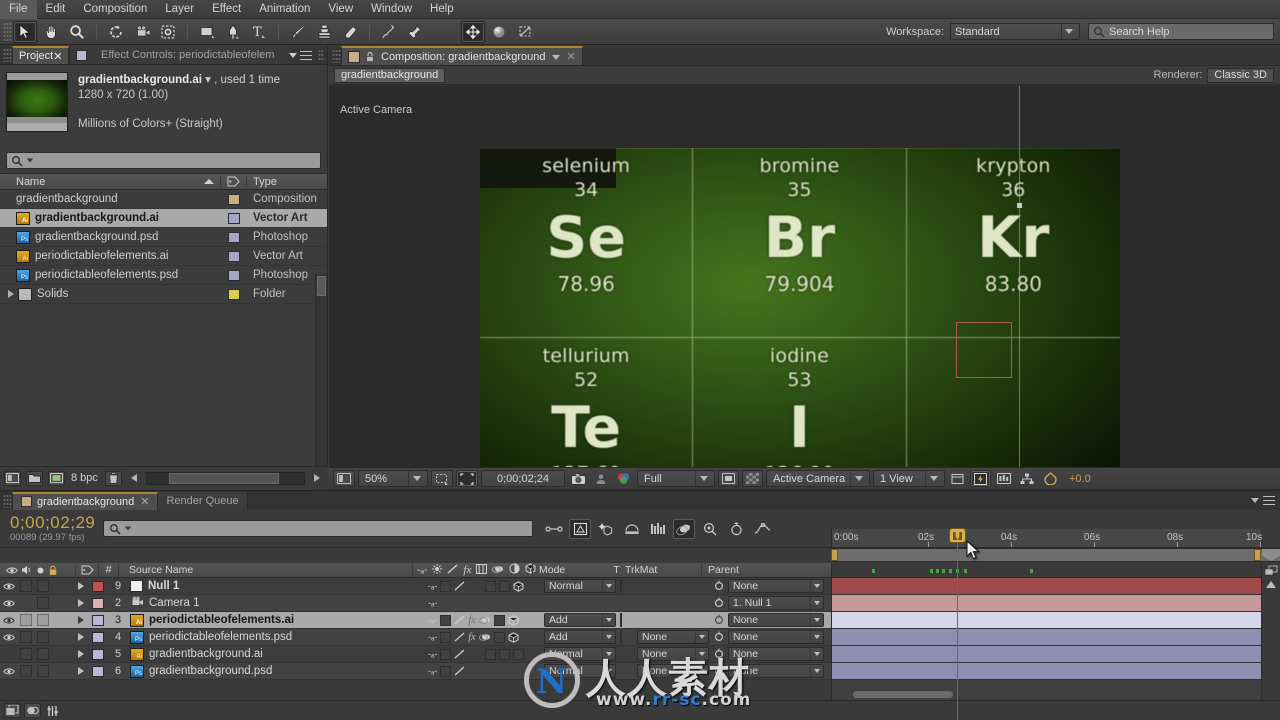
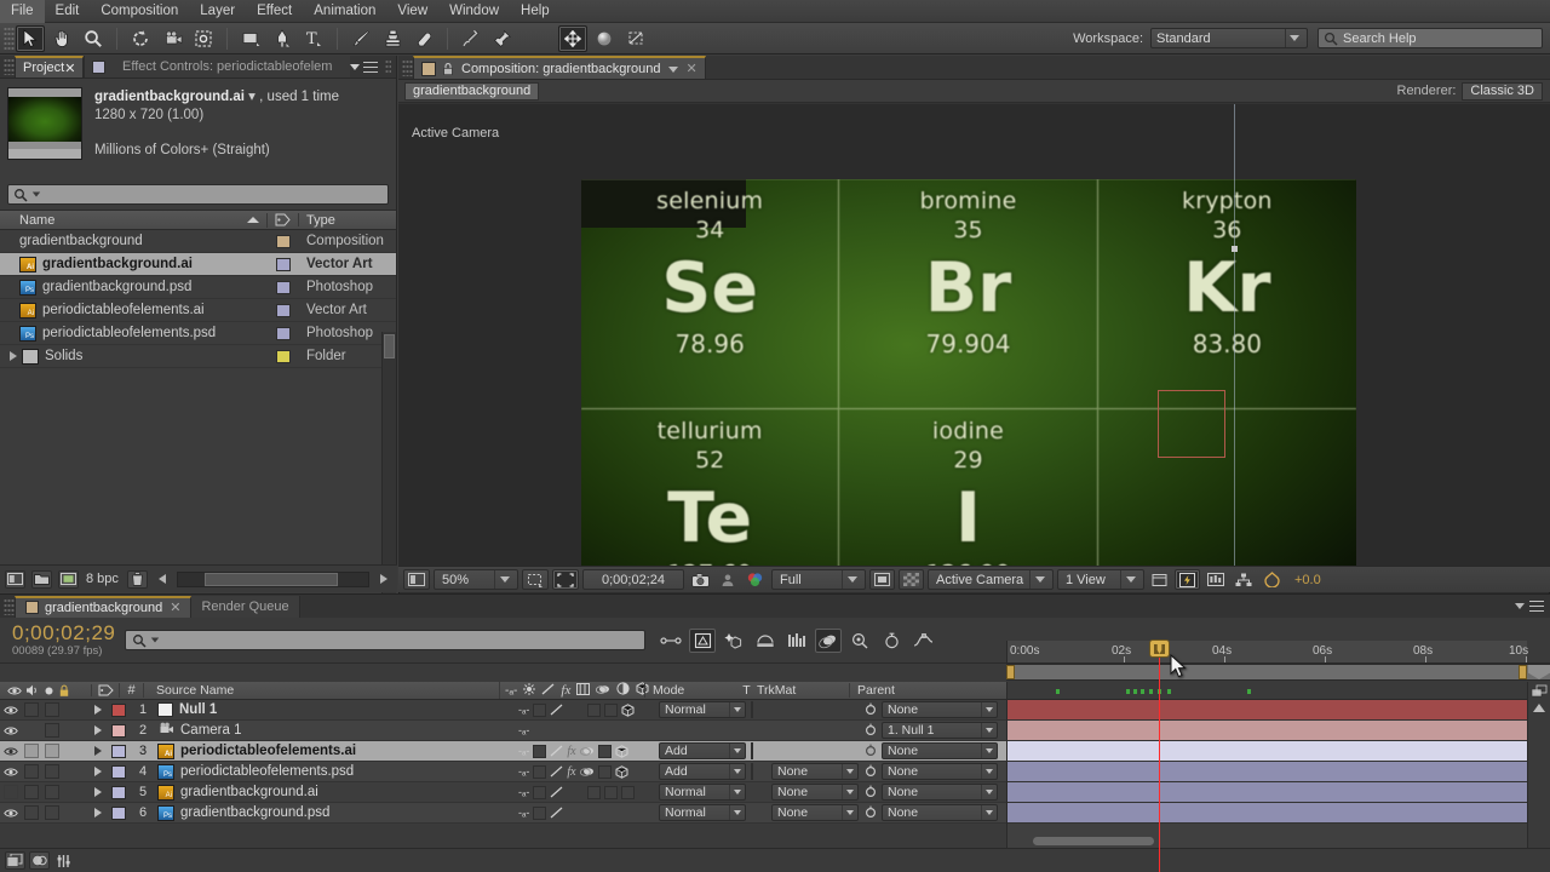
  File
  Edit
  Composition
  Layer
  Effect
  Animation
  View
  Window
  Help
  T
  Workspace:
  Standard
  Search Help
  Project
  ✕
  Effect Controls: periodictableofelem
  gradientbackground.ai ▾ , used 1 time
  1280 x 720 (1.00)
  Millions of Colors+ (Straight)
  Name
  Type
  gradientbackground
  Composition
  gradientbackground.ai
  Vector Art
  gradientbackground.psd
  Photoshop
  periodictableofelements.ai
  Vector Art
  periodictableofelements.psd
  Photoshop
  Solids
  Folder
  8 bpc
  Composition: gradientbackground
  ✕
  gradientbackground
  Renderer:
  Classic 3D
  Active Camera
  selenium
  34
  Se
  78.96
  bromine
  35
  Br
  79.904
  krypton
  36
  Kr
  83.80
  tellurium
  52
  Te
  iodine
- 53
+ 29
  I
  50%
  0;00;02;24
  Full
  Active Camera
  1 View
  +0.0
  gradientbackground
  ✕
  Render Queue
  0;00;02;29
  00089 (29.97 fps)
  0:00s
  02s
  04s
  06s
  08s
  10s
  #
  Source Name
  -ₐ-
  fx
  Mode
  T
  TrkMat
  Parent
- 9
+ 1
  Null 1
  -ₐ-
  Normal
  None
  2
  Camera 1
  -ₐ-
  1. Null 1
  3
  periodictableofelements.ai
  -ₐ-
  fx
  Add
  None
  4
  periodictableofelements.psd
  -ₐ-
  fx
  Add
  None
  None
  5
  gradientbackground.ai
  -ₐ-
  Normal
  None
  None
  6
  gradientbackground.psd
  -ₐ-
  Normal
  None
  None
- N
- 人人素材
- www.rr-sc.com
